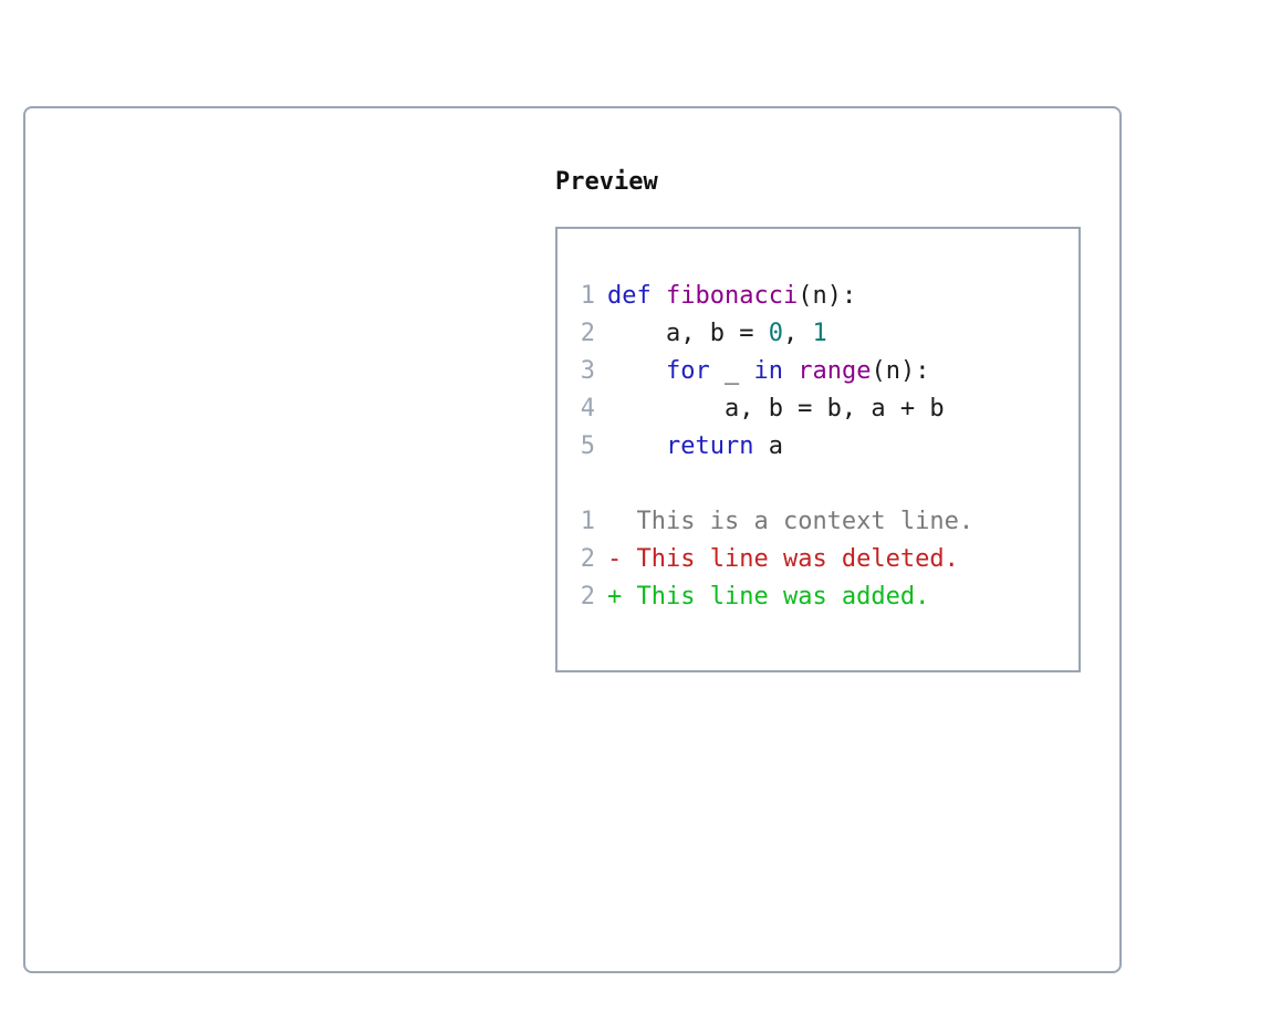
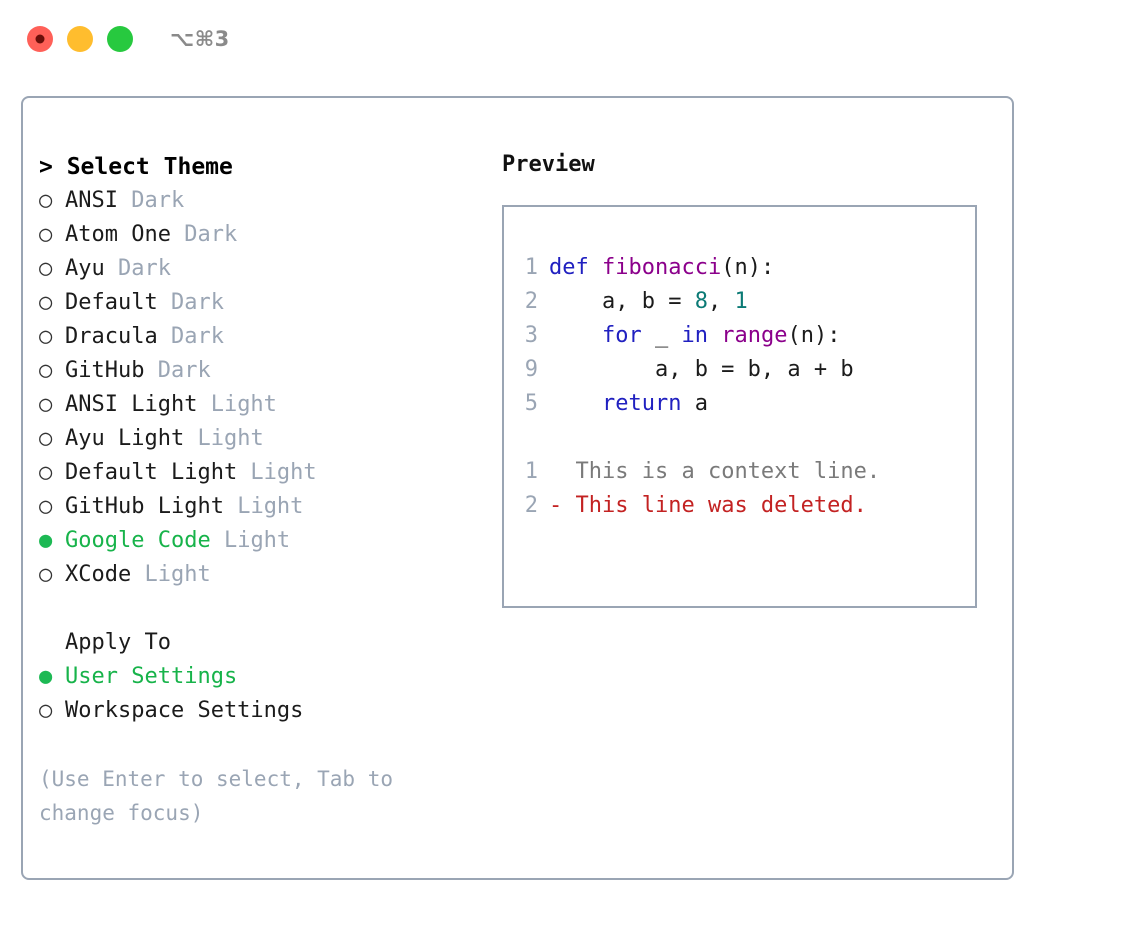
+ ⌥⌘3
+ > Select Theme
+ ○ ANSI Dark
+ ○ Atom One Dark
+ ○ Ayu Dark
+ ○ Default Dark
+ ○ Dracula Dark
+ ○ GitHub Dark
+ ○ ANSI Light Light
+ ○ Ayu Light Light
+ ○ Default Light Light
+ ○ GitHub Light Light
+ ● Google Code Light
+ ○ XCode Light
+ Apply To
+ ● User Settings
+ ○ Workspace Settings
+ (Use Enter to select, Tab to change focus)
  Preview
  1 def fibonacci(n):
- 2 a, b = 0, 1
+ 2 a, b = 8, 1
  3 for _ in range(n):
- 4 a, b = b, a + b
+ 9 a, b = b, a + b
  5 return a
  1 This is a context line.
  2 - This line was deleted.
- 2 + This line was added.
